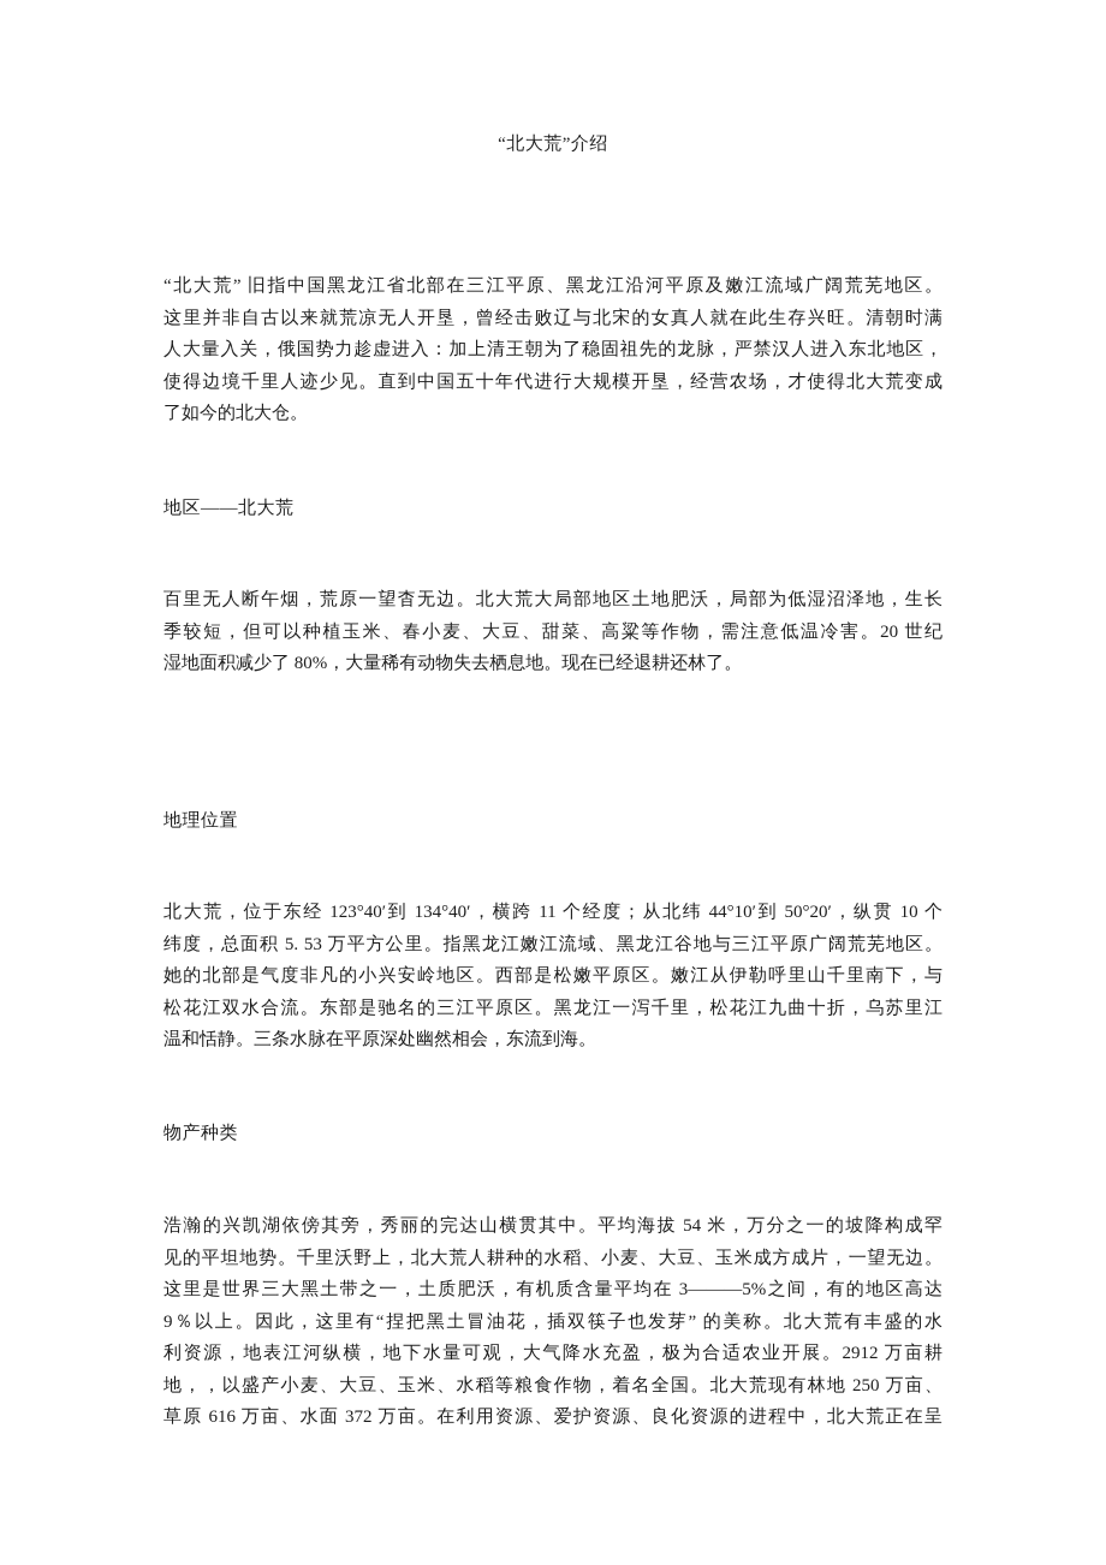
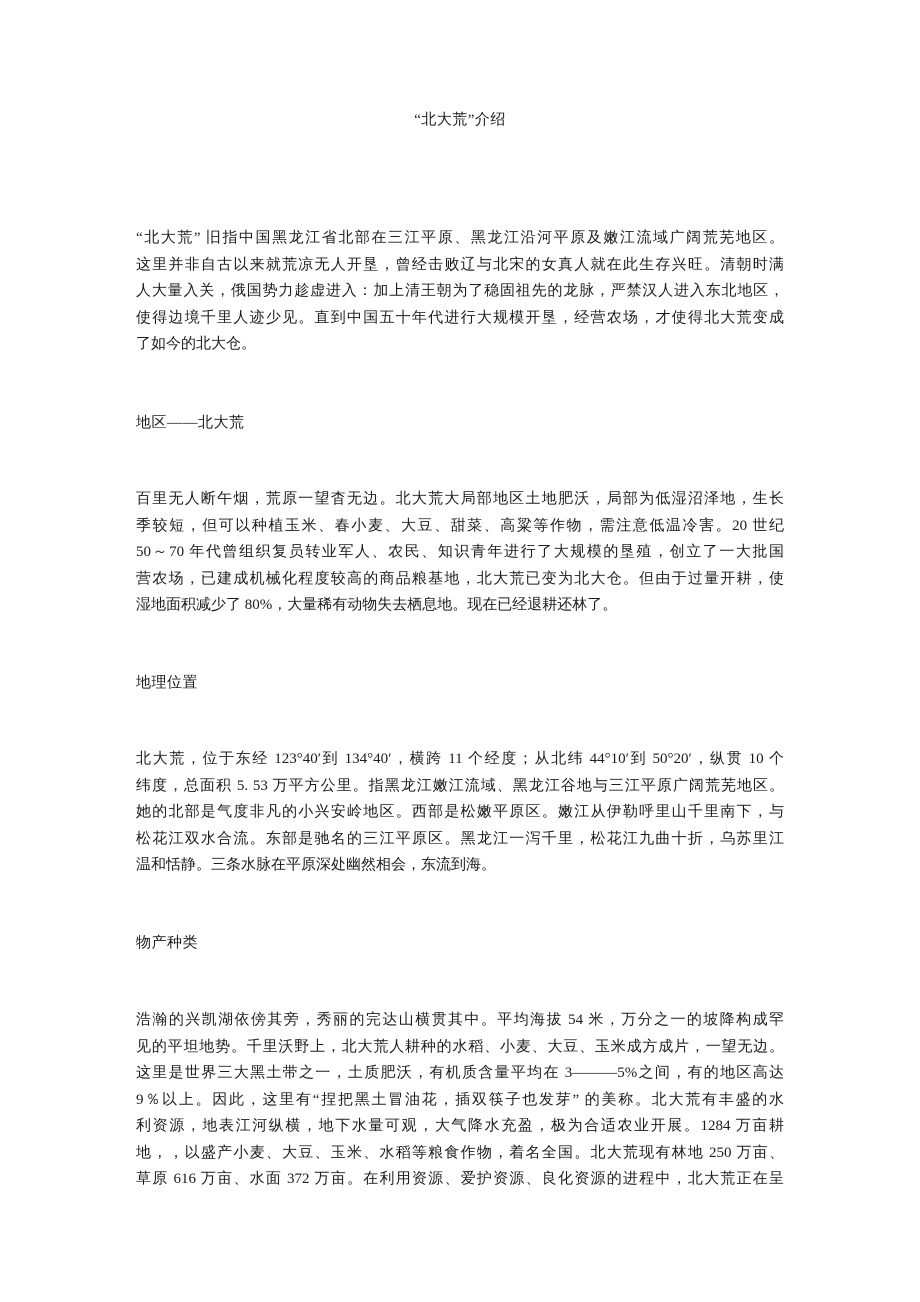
  “北大荒”介绍
  “北大荒” 旧指中国黑龙江省北部在三江平原、黑龙江沿河平原及嫩江流域广阔荒芜地区。
  这里并非自古以来就荒凉无人开垦，曾经击败辽与北宋的女真人就在此生存兴旺。清朝时满
  人大量入关，俄国势力趁虚进入：加上清王朝为了稳固祖先的龙脉，严禁汉人进入东北地区，
  使得边境千里人迹少见。直到中国五十年代进行大规模开垦，经营农场，才使得北大荒变成
  了如今的北大仓。
  地区——北大荒
  百里无人断午烟，荒原一望杳无边。北大荒大局部地区土地肥沃，局部为低湿沼泽地，生长
  季较短，但可以种植玉米、春小麦、大豆、甜菜、高粱等作物，需注意低温冷害。20 世纪
+ 50～70 年代曾组织复员转业军人、农民、知识青年进行了大规模的垦殖，创立了一大批国
+ 营农场，已建成机械化程度较高的商品粮基地，北大荒已变为北大仓。但由于过量开耕，使
  湿地面积减少了 80%，大量稀有动物失去栖息地。现在已经退耕还林了。
  地理位置
  北大荒，位于东经 123°40′到 134°40′，横跨 11 个经度；从北纬 44°10′到 50°20′，纵贯 10 个
  纬度，总面积 5. 53 万平方公里。指黑龙江嫩江流域、黑龙江谷地与三江平原广阔荒芜地区。
  她的北部是气度非凡的小兴安岭地区。西部是松嫩平原区。嫩江从伊勒呼里山千里南下，与
  松花江双水合流。东部是驰名的三江平原区。黑龙江一泻千里，松花江九曲十折，乌苏里江
  温和恬静。三条水脉在平原深处幽然相会，东流到海。
  物产种类
  浩瀚的兴凯湖依傍其旁，秀丽的完达山横贯其中。平均海拔 54 米，万分之一的坡降构成罕
  见的平坦地势。千里沃野上，北大荒人耕种的水稻、小麦、大豆、玉米成方成片，一望无边。
  这里是世界三大黑土带之一，土质肥沃，有机质含量平均在 3———5%之间，有的地区高达
  9％以上。因此，这里有“捏把黑土冒油花，插双筷子也发芽” 的美称。北大荒有丰盛的水
- 利资源，地表江河纵横，地下水量可观，大气降水充盈，极为合适农业开展。2912 万亩耕
+ 利资源，地表江河纵横，地下水量可观，大气降水充盈，极为合适农业开展。1284 万亩耕
  地，，以盛产小麦、大豆、玉米、水稻等粮食作物，着名全国。北大荒现有林地 250 万亩、
  草原 616 万亩、水面 372 万亩。在利用资源、爱护资源、良化资源的进程中，北大荒正在呈
